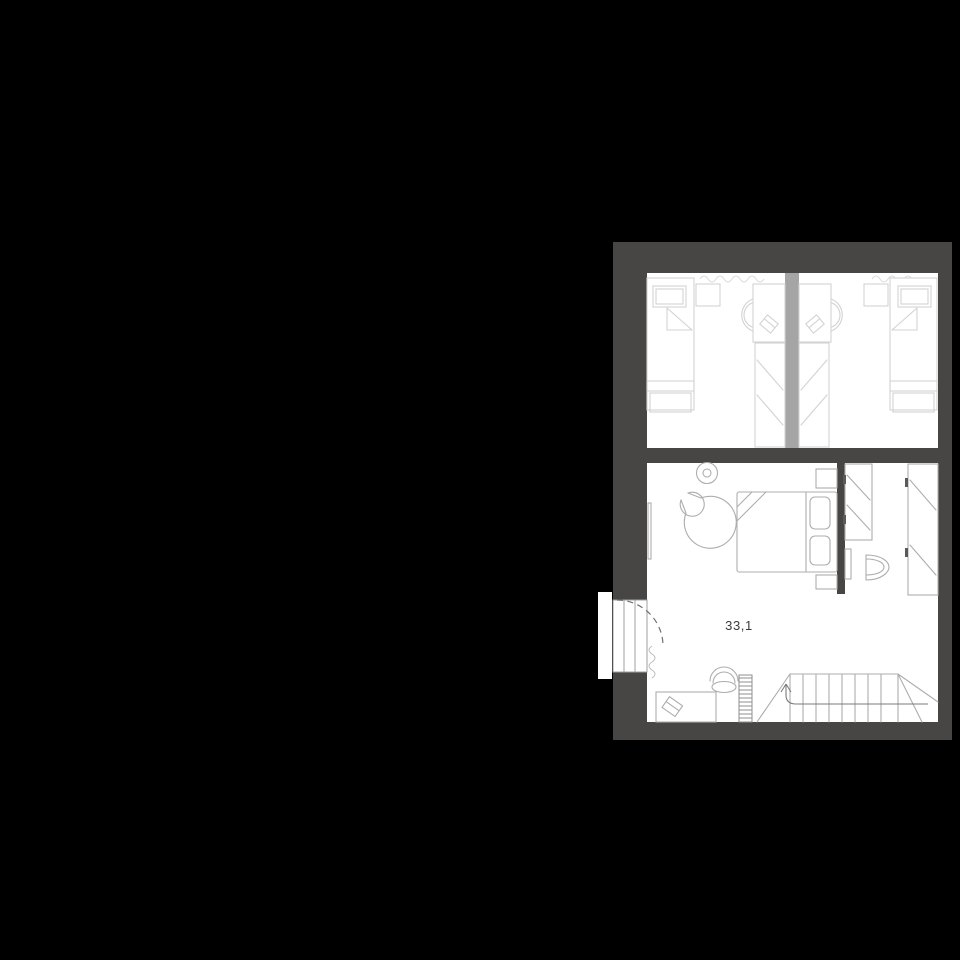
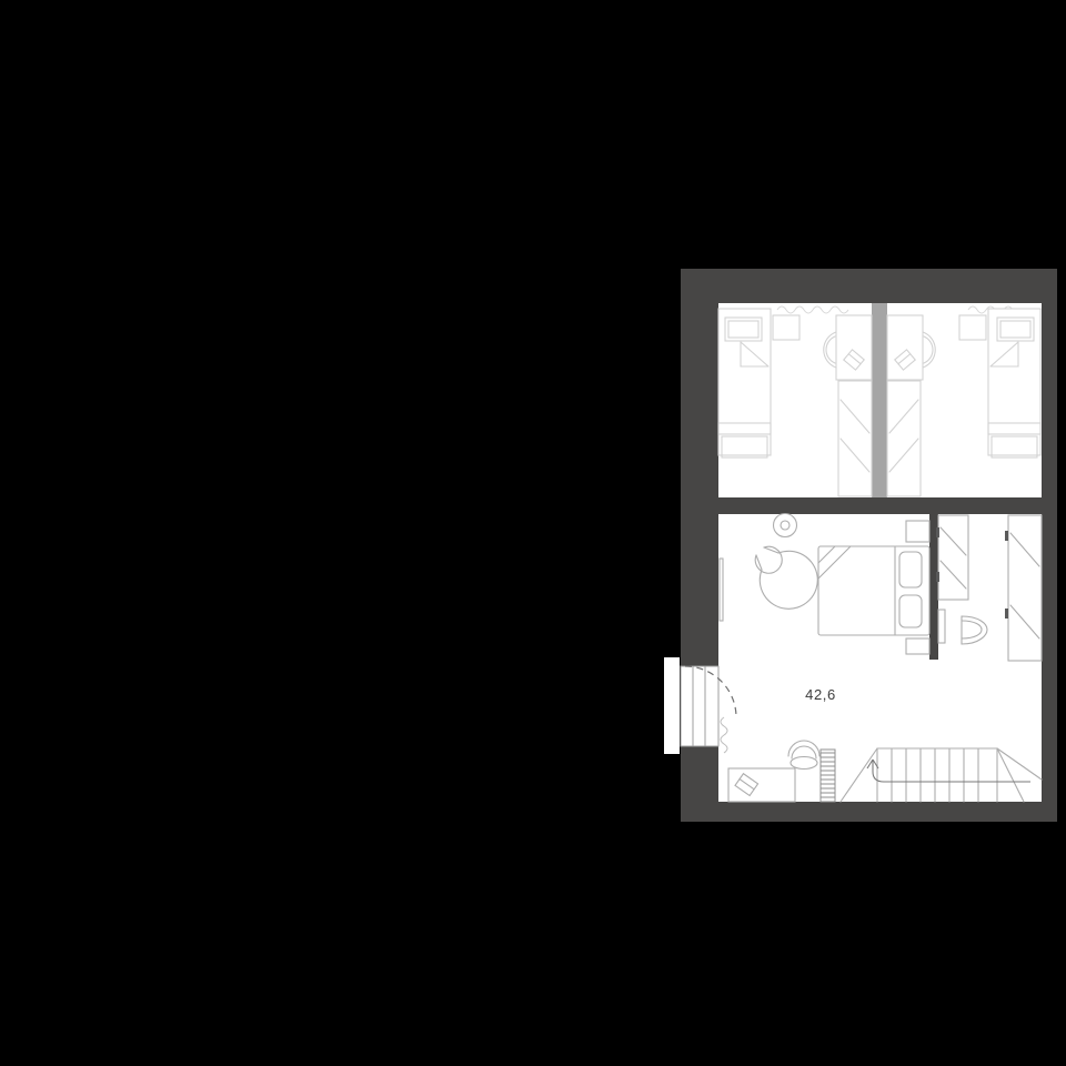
- 33,1
+ 42,6
